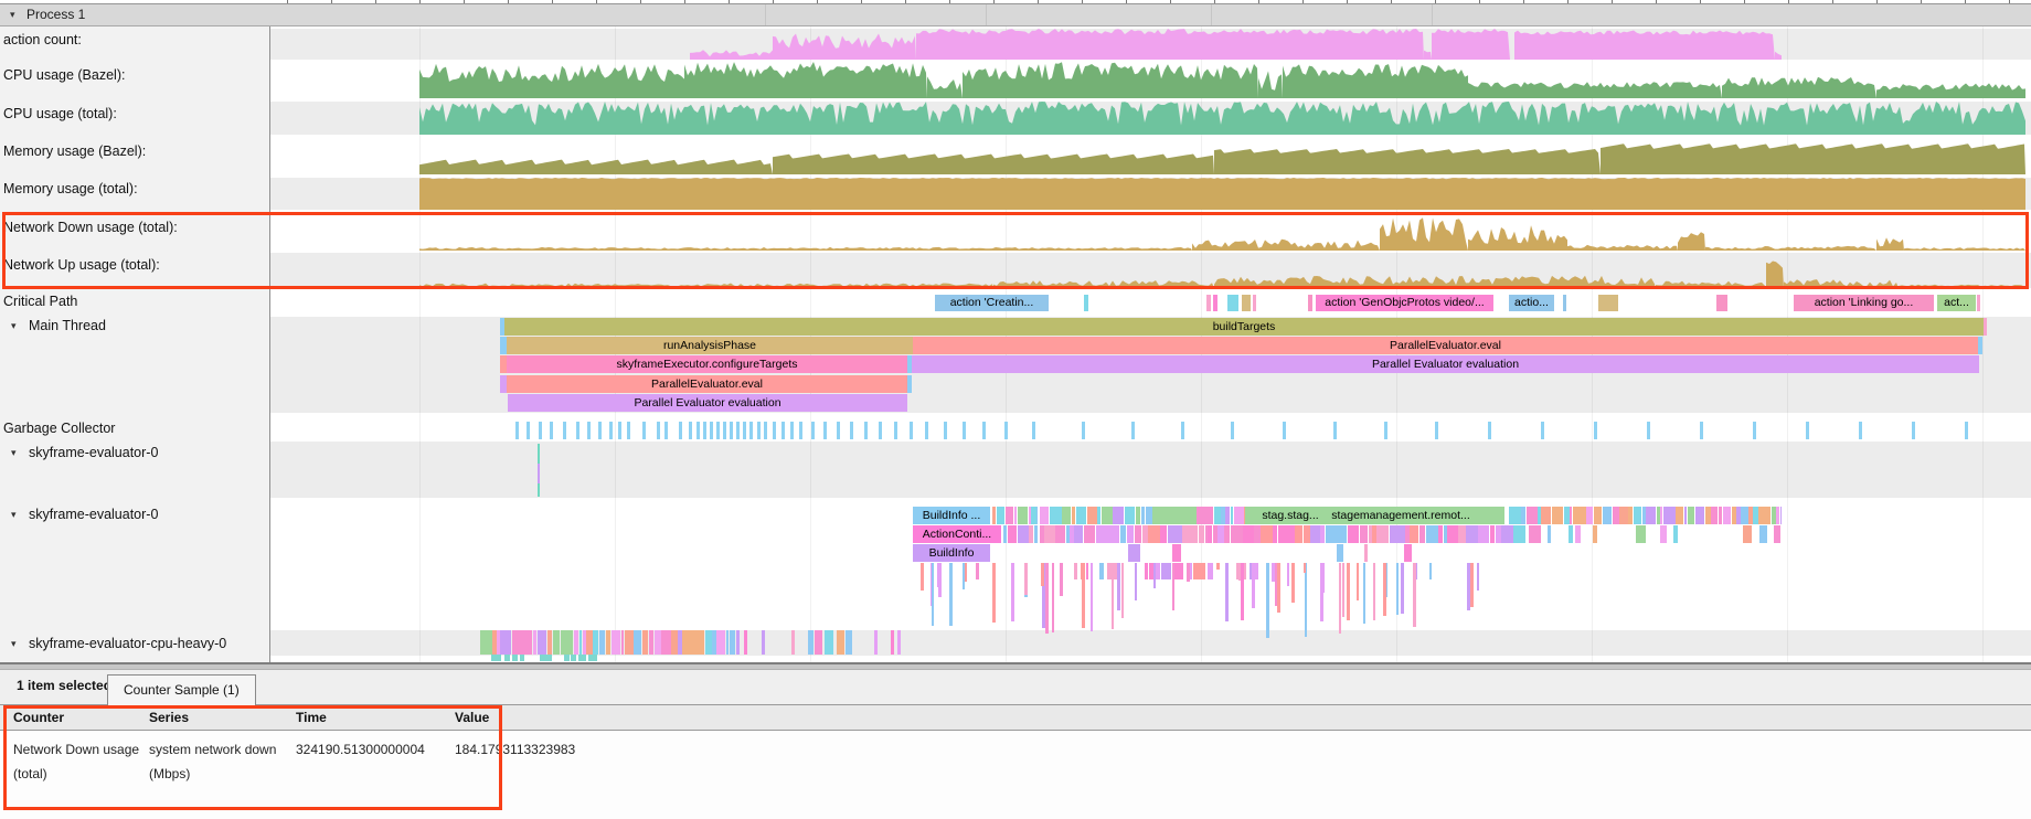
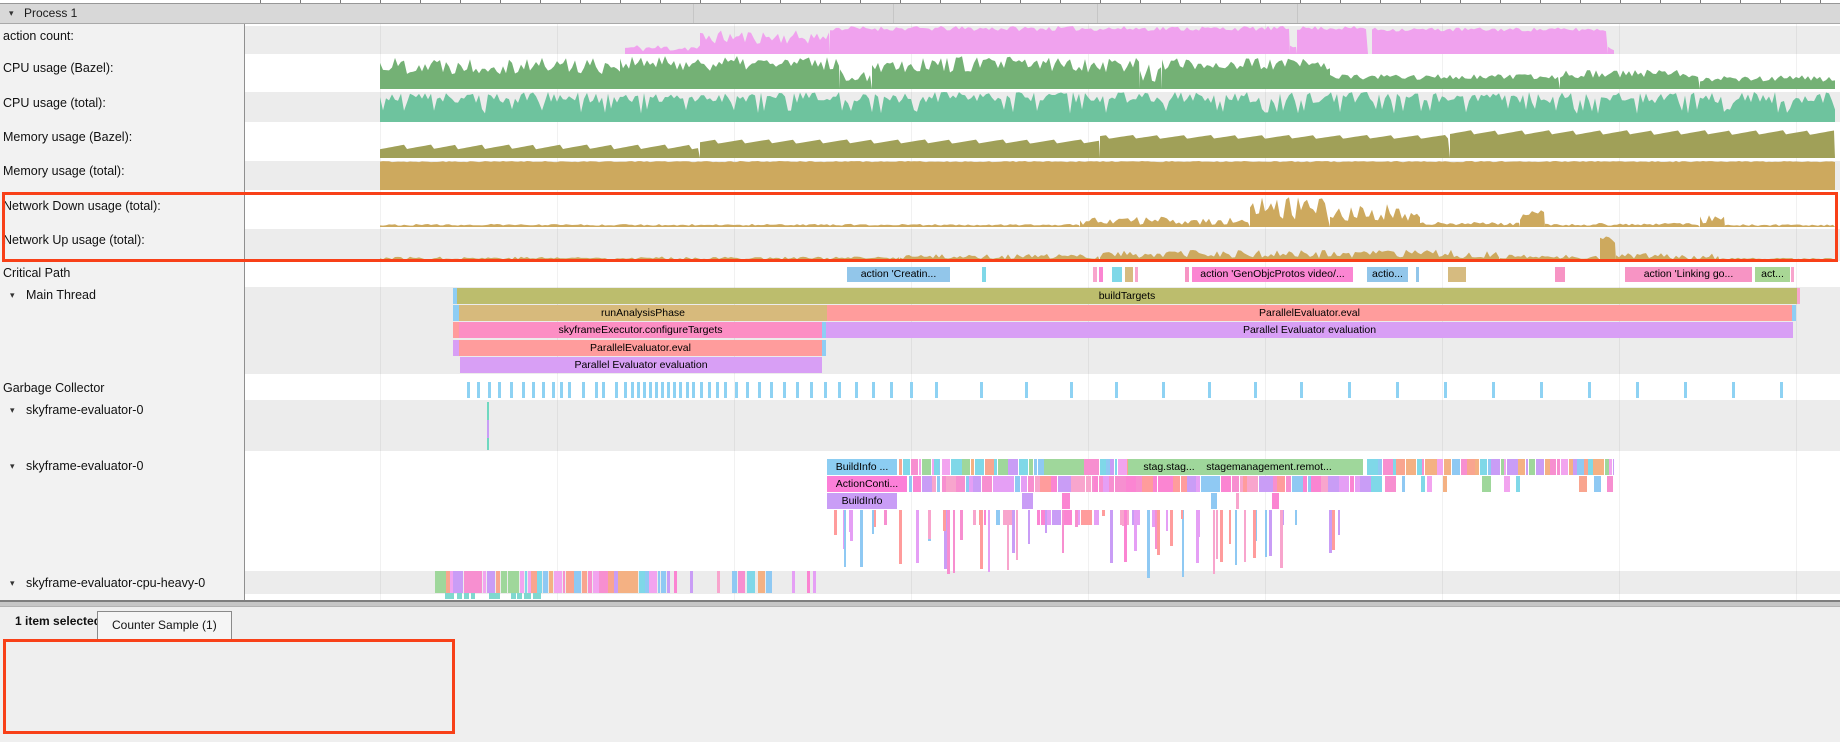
  ▾
  Process 1
  action 'Creatin...
  action 'GenObjcProtos video/...
  actio...
  action 'Linking go...
  act...
  buildTargets
  runAnalysisPhase
  ParallelEvaluator.eval
  skyframeExecutor.configureTargets
  Parallel Evaluator evaluation
  ParallelEvaluator.eval
  Parallel Evaluator evaluation
  BuildInfo ...
  stag.stag...
  stagemanagement.remot...
  ActionConti...
  BuildInfo
  action count:
  CPU usage (Bazel):
  CPU usage (total):
  Memory usage (Bazel):
  Memory usage (total):
  Network Down usage (total):
  Network Up usage (total):
  Critical Path
  ▾
  Main Thread
  Garbage Collector
  ▾
  skyframe-evaluator-0
  ▾
  skyframe-evaluator-0
  ▾
  skyframe-evaluator-cpu-heavy-0
  1 item selecte
  Counter Sample (1)
- Counter
- Series
- Time
- Value
- Network Down usage
- (total)
- system network down
- (Mbps)
- 324190.51300000004
- 184.1793113323983
